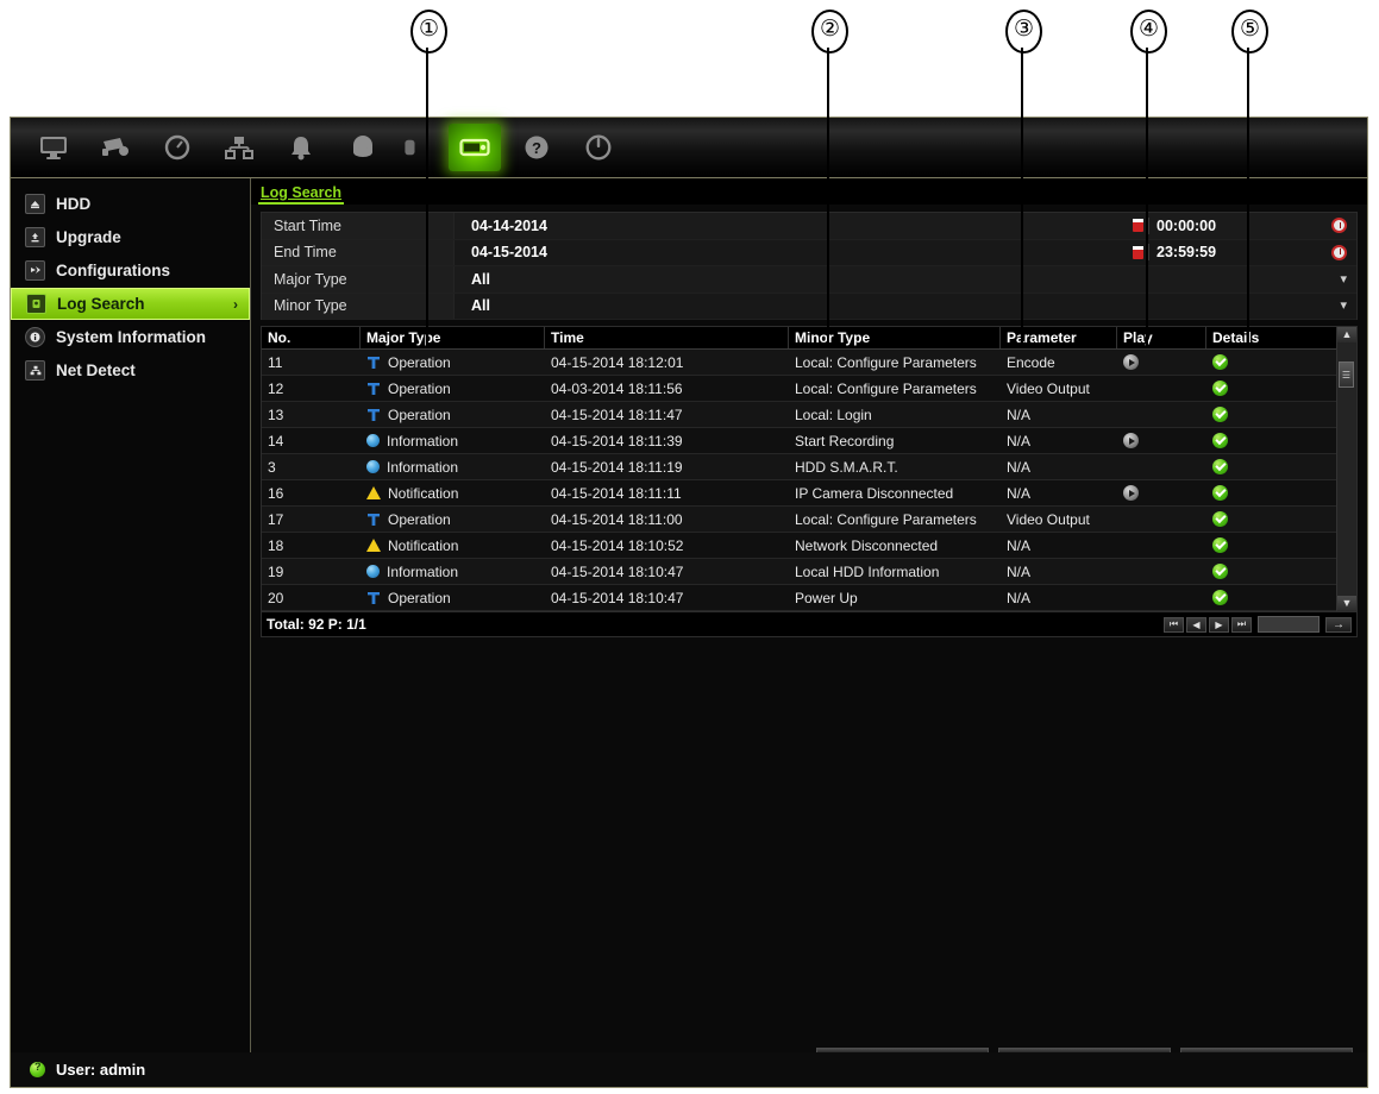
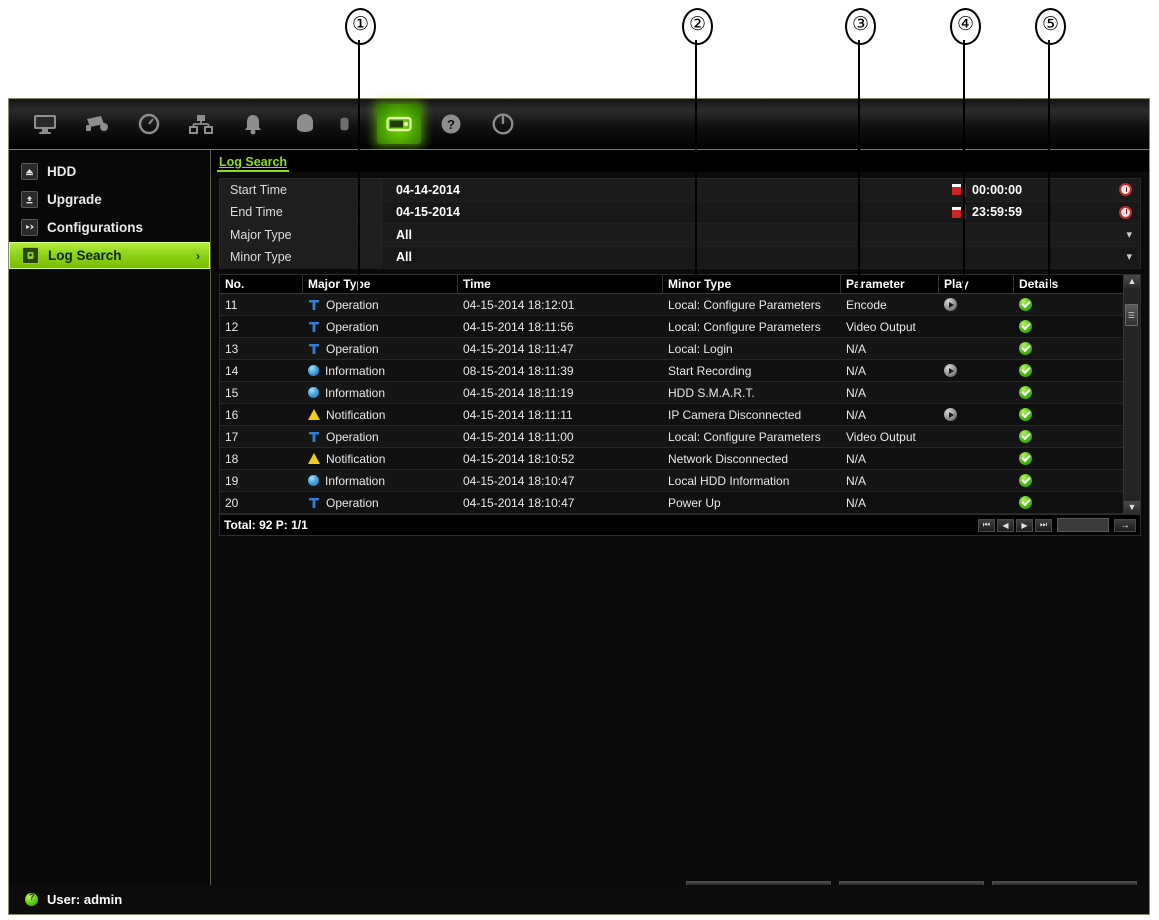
  ①
  ②
  ③
  ④
  ⑤
  ?
  HDD
  Upgrade
  Configurations
  Log Search
  ›
- System Information
- Net Detect
  Log Search
  Start Time
  04-14-2014
  00:00:00
  End Time
  04-15-2014
  23:59:59
  Major Type
  All
  ▾
  Minor Type
  All
  ▾
  No.
  Major Type
  Time
  Minor Type
  Prameter
  Play
  Details
  11
  Operation
  04-15-2014 18:12:01
  Local: Configure Parameters
  Encode
  12
  Operation
- 04-03-2014 18:11:56
+ 04-15-2014 18:11:56
  Local: Configure Parameters
  Video Output
  13
  Operation
  04-15-2014 18:11:47
  Local: Login
  N/A
  14
  Information
- 04-15-2014 18:11:39
+ 08-15-2014 18:11:39
  Start Recording
  N/A
- 3
+ 15
  Information
  04-15-2014 18:11:19
  HDD S.M.A.R.T.
  N/A
  16
  Notification
  04-15-2014 18:11:11
  IP Camera Disconnected
  N/A
  17
  Operation
  04-15-2014 18:11:00
  Local: Configure Parameters
  Video Output
  18
  Notification
  04-15-2014 18:10:52
  Network Disconnected
  N/A
  19
  Information
  04-15-2014 18:10:47
  Local HDD Information
  N/A
  20
  Operation
  04-15-2014 18:10:47
  Power Up
  N/A
  ▲
  ☰
  ▼
  Total: 92 P: 1/1
  ⏮
  ◀
  ▶
  ⏭
  →
  User: admin
